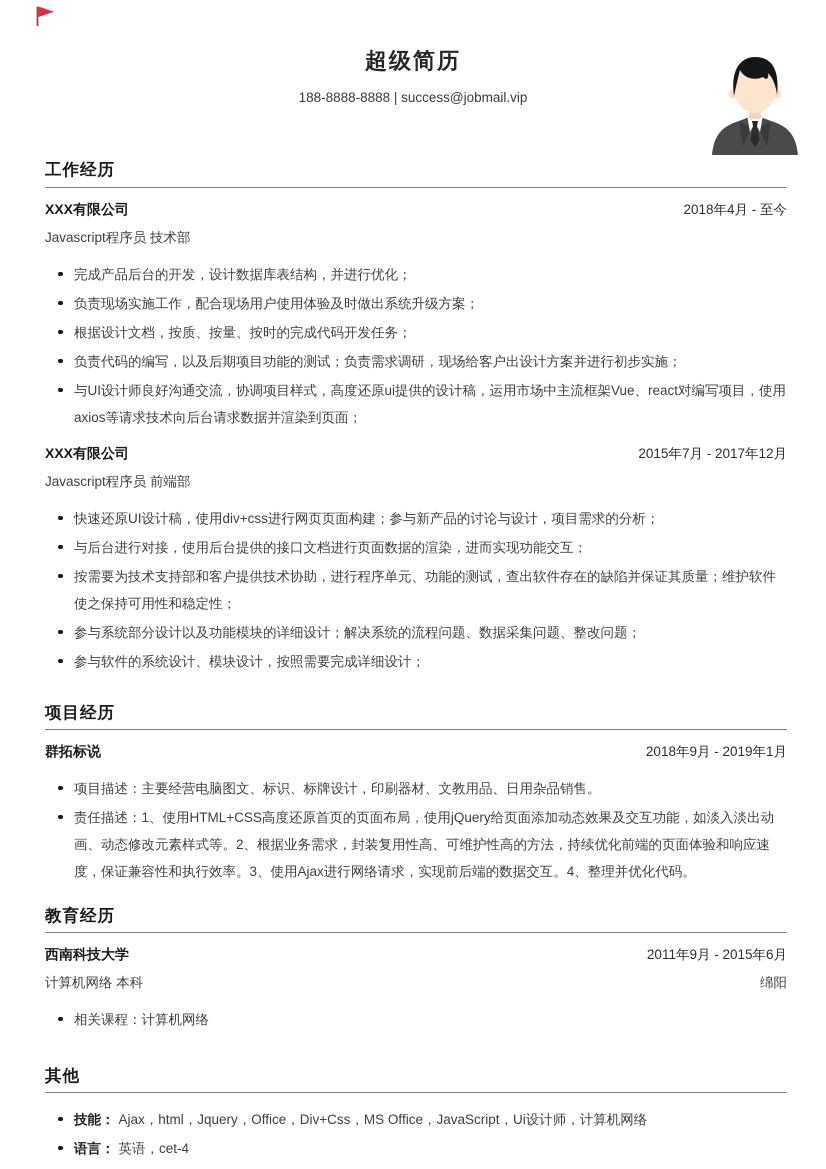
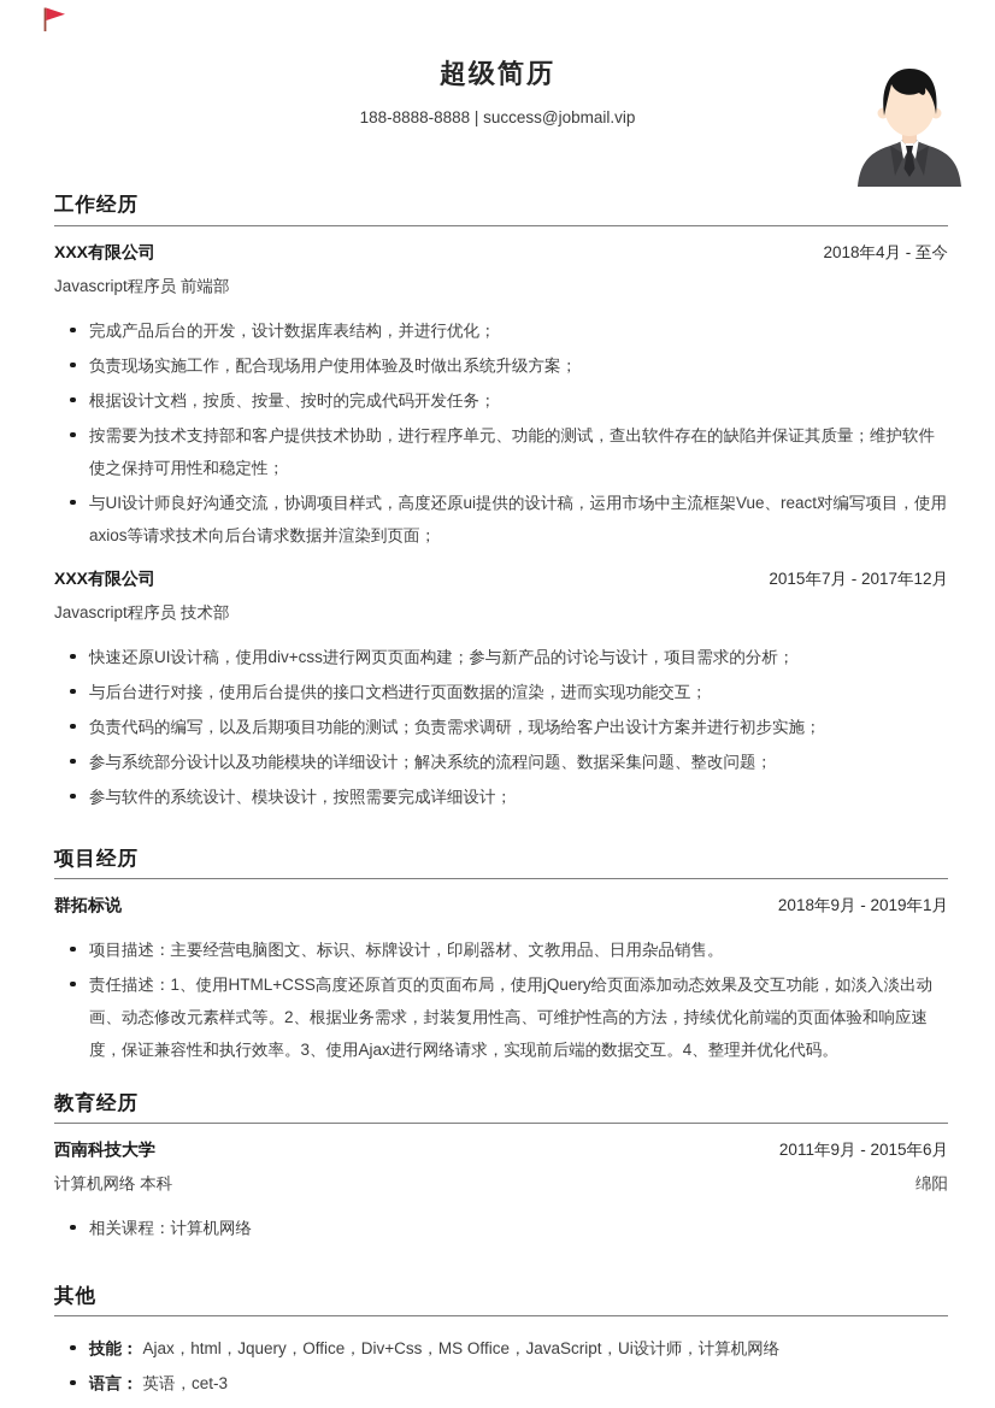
  超级简历
  188-8888-8888 | success@jobmail.vip
  工作经历
  XXX有限公司
  2018年4月 - 至今
- Javascript程序员 技术部
+ Javascript程序员 前端部
  完成产品后台的开发，设计数据库表结构，并进行优化；
  负责现场实施工作，配合现场用户使用体验及时做出系统升级方案；
  根据设计文档，按质、按量、按时的完成代码开发任务；
- 负责代码的编写，以及后期项目功能的测试；负责需求调研，现场给客户出设计方案并进行初步实施；
+ 按需要为技术支持部和客户提供技术协助，进行程序单元、功能的测试，查出软件存在的缺陷并保证其质量；维护软件使之保持可用性和稳定性；
  与UI设计师良好沟通交流，协调项目样式，高度还原ui提供的设计稿，运用市场中主流框架Vue、react对编写项目，使用axios等请求技术向后台请求数据并渲染到页面；
  XXX有限公司
  2015年7月 - 2017年12月
- Javascript程序员 前端部
+ Javascript程序员 技术部
  快速还原UI设计稿，使用div+css进行网页页面构建；参与新产品的讨论与设计，项目需求的分析；
  与后台进行对接，使用后台提供的接口文档进行页面数据的渲染，进而实现功能交互；
- 按需要为技术支持部和客户提供技术协助，进行程序单元、功能的测试，查出软件存在的缺陷并保证其质量；维护软件使之保持可用性和稳定性；
+ 负责代码的编写，以及后期项目功能的测试；负责需求调研，现场给客户出设计方案并进行初步实施；
  参与系统部分设计以及功能模块的详细设计；解决系统的流程问题、数据采集问题、整改问题；
  参与软件的系统设计、模块设计，按照需要完成详细设计；
  项目经历
  群拓标说
  2018年9月 - 2019年1月
  项目描述：主要经营电脑图文、标识、标牌设计，印刷器材、文教用品、日用杂品销售。
  责任描述：1、使用HTML+CSS高度还原首页的页面布局，使用jQuery给页面添加动态效果及交互功能，如淡入淡出动画、动态修改元素样式等。2、根据业务需求，封装复用性高、可维护性高的方法，持续优化前端的页面体验和响应速度，保证兼容性和执行效率。3、使用Ajax进行网络请求，实现前后端的数据交互。4、整理并优化代码。
  教育经历
  西南科技大学
  2011年9月 - 2015年6月
  计算机网络 本科
  绵阳
  相关课程：计算机网络
  其他
  技能： Ajax，html，Jquery，Office，Div+Css，MS Office，JavaScript，Ui设计师，计算机网络
- 语言： 英语，cet-4
+ 语言： 英语，cet-3
